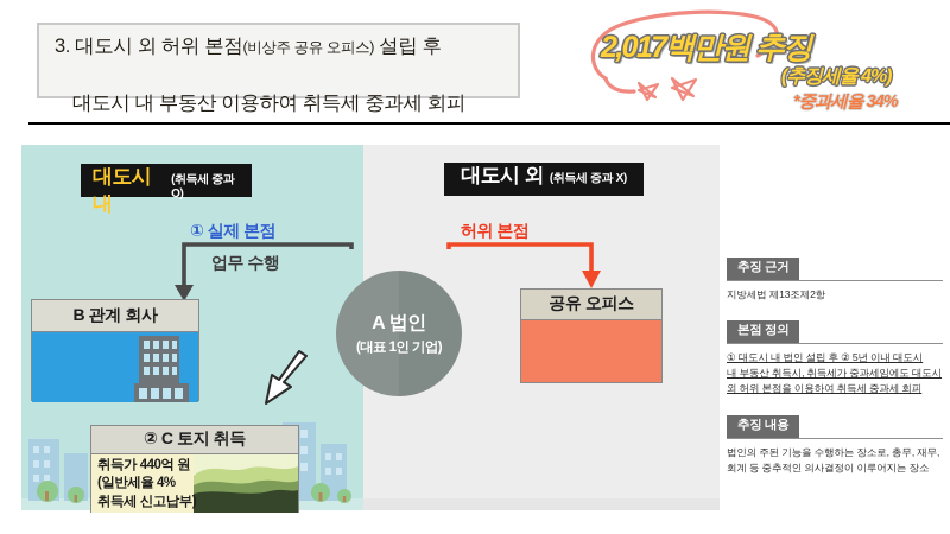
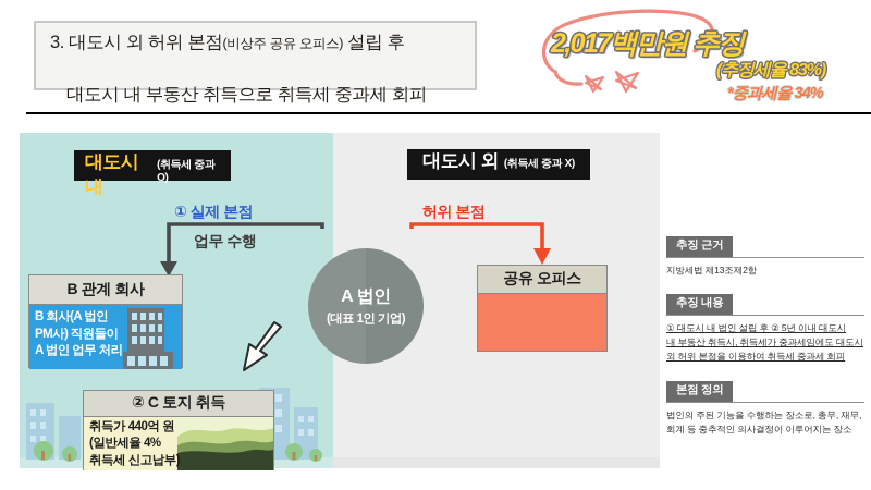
  3. 대도시 외 허위 본점(비상주 공유 오피스) 설립 후
- 대도시 내 부동산 이용하여 취득세 중과세 회피
+ 대도시 내 부동산 취득으로 취득세 중과세 회피
  2,017백만원 추징
- (추징세율 4%)
+ (추징세율 83%)
  *중과세율 34%
  대도시 내
  (취득세 중과 O)
  대도시 외
  (취득세 중과 X)
  ① 실제 본점
  업무 수행
  허위 본점
  B 관계 회사
+ B 회사(A 법인
+ PM사) 직원들이
+ A 법인 업무 처리
  A 법인
  (대표 1인 기업)
  공유 오피스
  ② C 토지 취득
  취득가 440억 원
  (일반세율 4%
  취득세 신고납부)
  추징 근거
  지방세법 제13조제2항
- 본점 정의
+ 추징 내용
  ① 대도시 내 법인 설립 후 ② 5년 이내 대도시
  내 부동산 취득시, 취득세가 중과세임에도 대도시
  외 허위 본점을 이용하여 취득세 중과세 회피
- 추징 내용
+ 본점 정의
  법인의 주된 기능을 수행하는 장소로, 총무, 재무,
  회계 등 중추적인 의사결정이 이루어지는 장소
